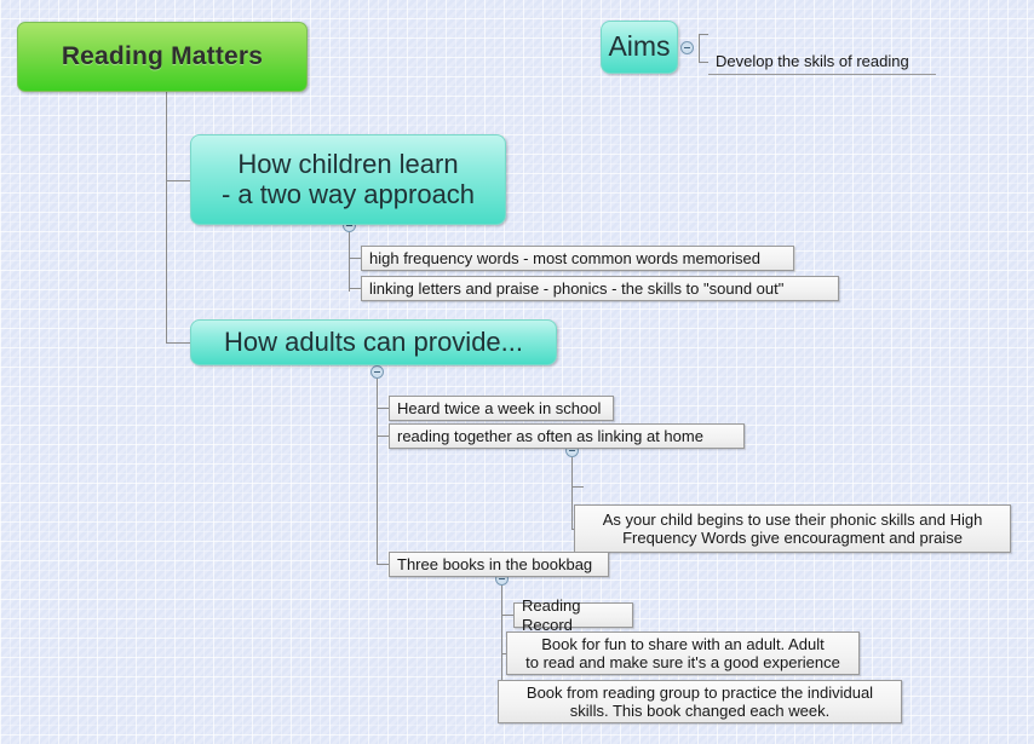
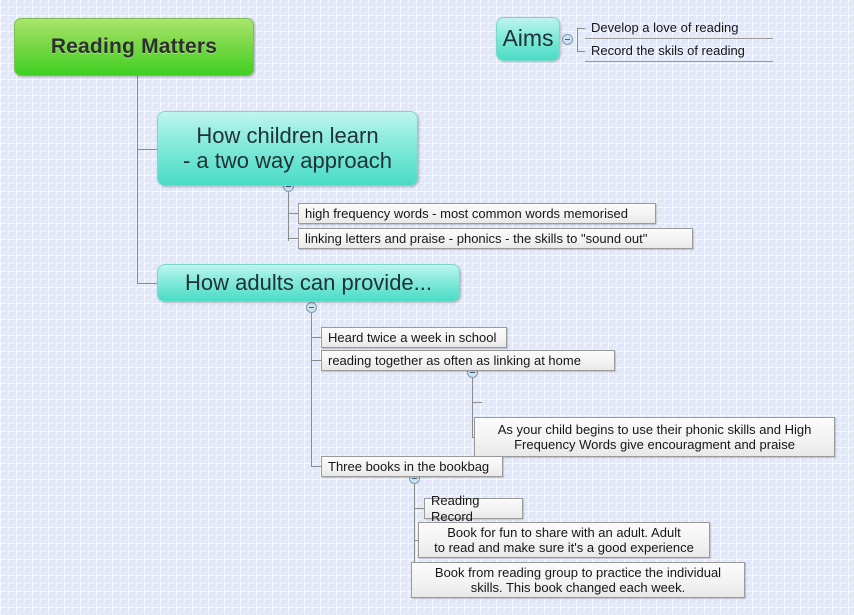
  Reading Matters
  Aims
+ Develop a love of reading
- Develop the skils of reading
+ Record the skils of reading
  How children learn
  - a two way approach
  high frequency words - most common words memorised
  linking letters and praise - phonics - the skills to "sound out"
  How adults can provide...
  Heard twice a week in school
  reading together as often as linking at home
  As your child begins to use their phonic skills and High
  Frequency Words give encouragment and praise
  Three books in the bookbag
  Reading Record
  Book for fun to share with an adult. Adult
  to read and make sure it's a good experience
  Book from reading group to practice the individual
  skills. This book changed each week.
